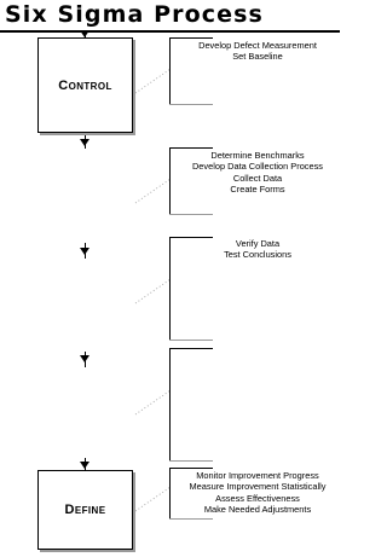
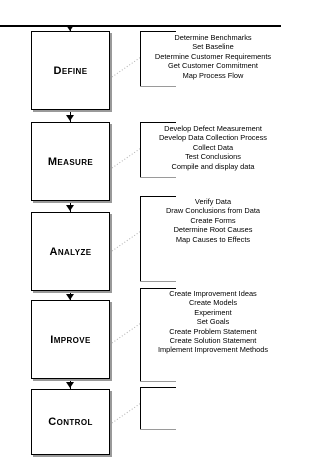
- Six Sigma Process
- Control
+ Define
- Develop Defect Measurement
+ Determine Benchmarks
  Set Baseline
+ Determine Customer Requirements
+ Get Customer Commitment
+ Map Process Flow
+ Measure
- Determine Benchmarks
+ Develop Defect Measurement
  Develop Data Collection Process
  Collect Data
- Create Forms
+ Test Conclusions
+ Compile and display data
+ Analyze
  Verify Data
+ Draw Conclusions from Data
- Test Conclusions
+ Create Forms
+ Determine Root Causes
+ Map Causes to Effects
+ Improve
+ Create Improvement Ideas
+ Create Models
+ Experiment
+ Set Goals
+ Create Problem Statement
+ Create Solution Statement
+ Implement Improvement Methods
- Define
+ Control
- Monitor Improvement Progress
- Measure Improvement Statistically
- Assess Effectiveness
- Make Needed Adjustments
